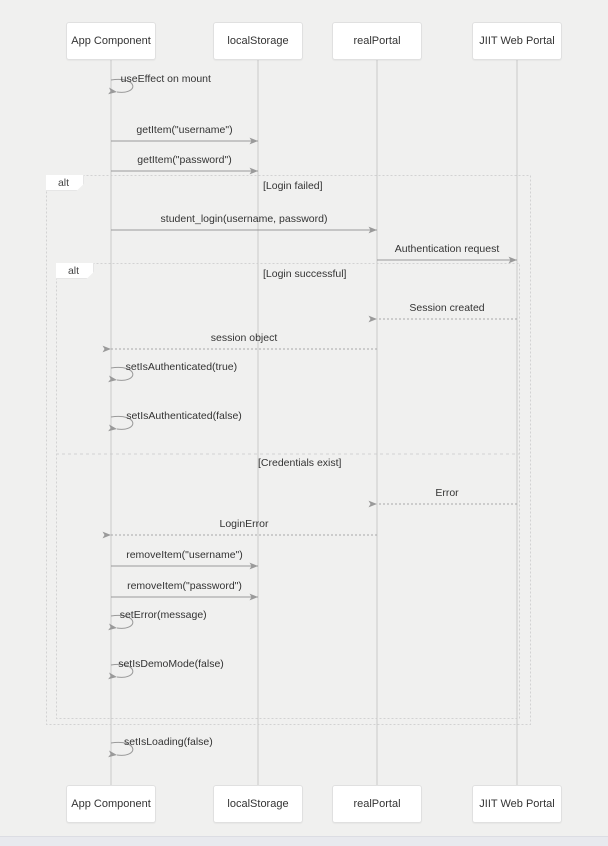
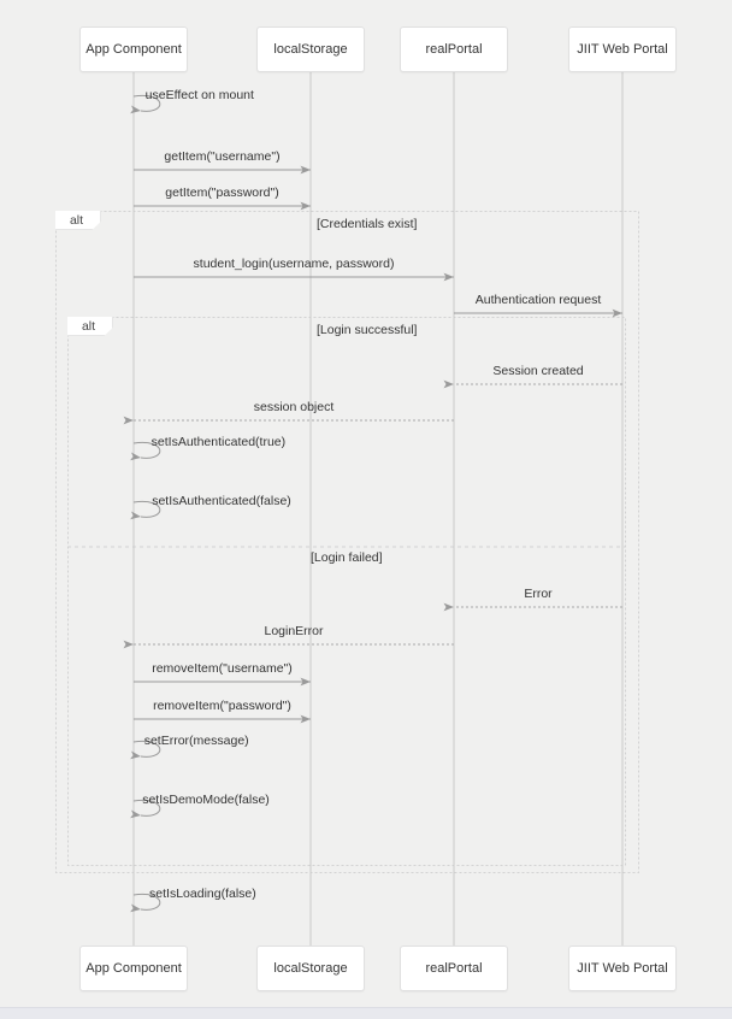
  App Component
  localStorage
  realPortal
  JIIT Web Portal
  App Component
  localStorage
  realPortal
  JIIT Web Portal
  alt
  alt
- [Login failed]
+ [Credentials exist]
  [Login successful]
- [Credentials exist]
+ [Login failed]
  useEffect on mount
  getItem("username")
  getItem("password")
  student_login(username, password)
  Authentication request
  Session created
  session object
  setIsAuthenticated(true)
  setIsAuthenticated(false)
  Error
  LoginError
  removeItem("username")
  removeItem("password")
  setError(message)
  setIsDemoMode(false)
  setIsLoading(false)
